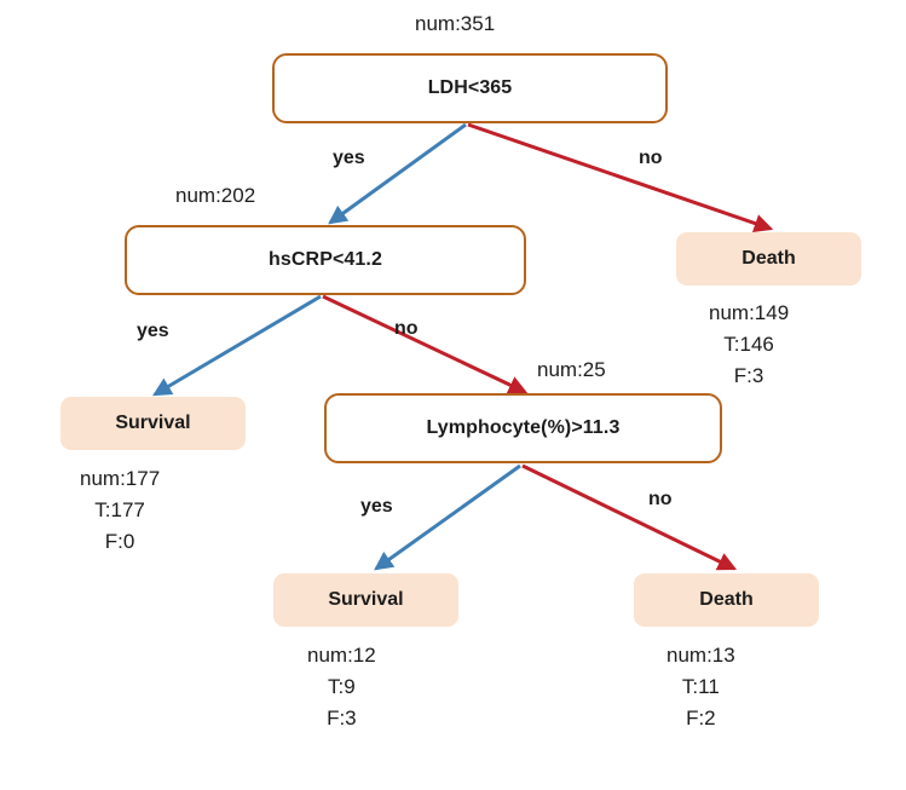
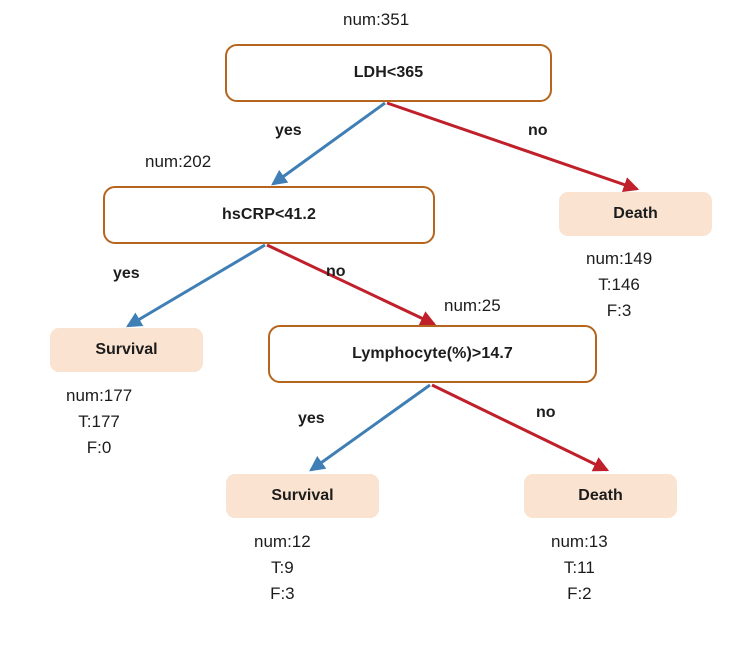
  num:351
  LDH<365
  yes
  no
  num:202
  hsCRP<41.2
  yes
  no
  num:25
- Lymphocyte(%)>11.3
+ Lymphocyte(%)>14.7
  yes
  no
  Death
  num:149
  T:146
  F:3
  Survival
  num:177
  T:177
  F:0
  Survival
  num:12
  T:9
  F:3
  Death
  num:13
  T:11
  F:2
